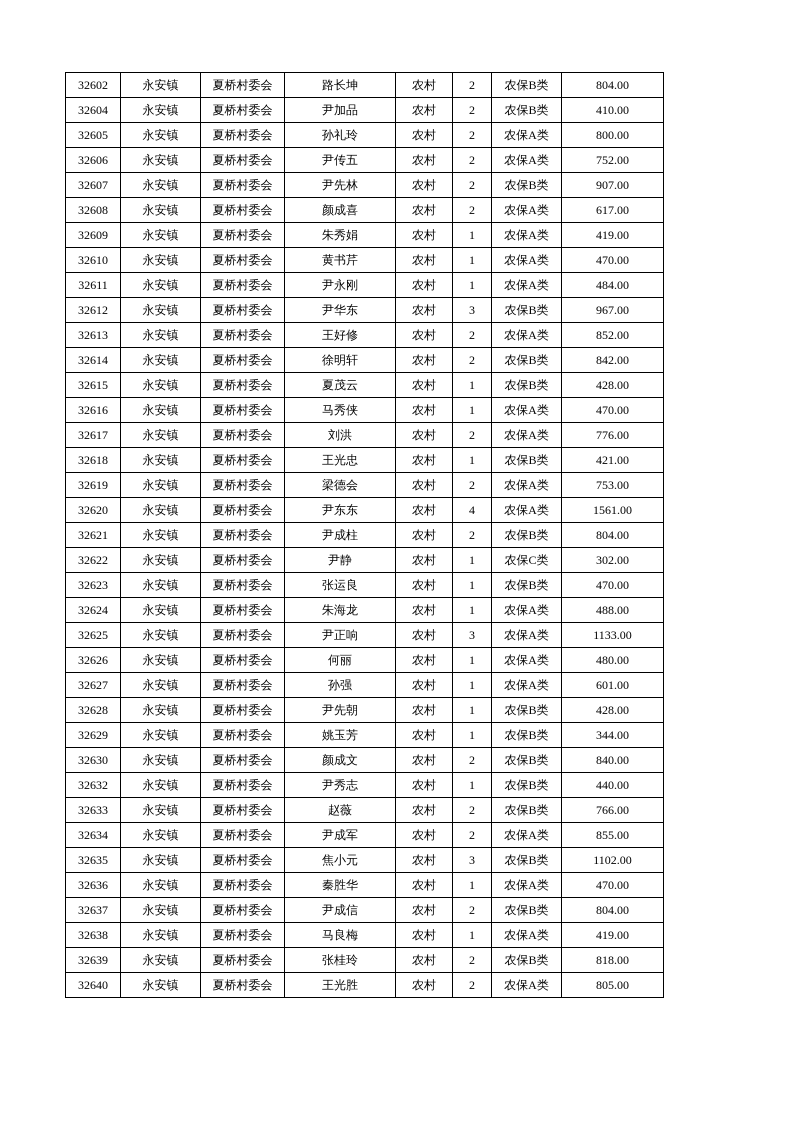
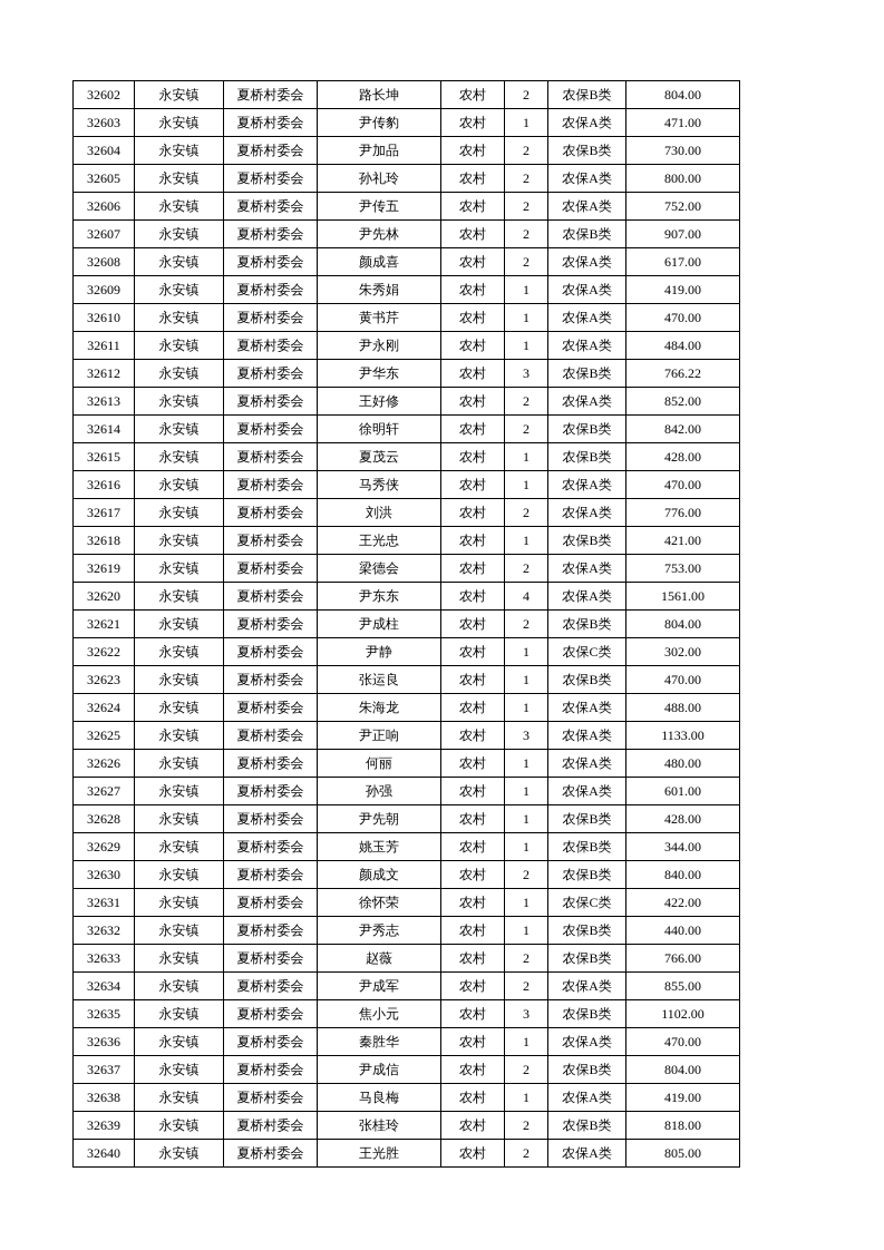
  32602	永安镇	夏桥村委会	路长坤	农村	2	农保B类	804.00
+ 32603	永安镇	夏桥村委会	尹传豹	农村	1	农保A类	471.00
- 32604	永安镇	夏桥村委会	尹加品	农村	2	农保B类	410.00
+ 32604	永安镇	夏桥村委会	尹加品	农村	2	农保B类	730.00
  32605	永安镇	夏桥村委会	孙礼玲	农村	2	农保A类	800.00
  32606	永安镇	夏桥村委会	尹传五	农村	2	农保A类	752.00
  32607	永安镇	夏桥村委会	尹先林	农村	2	农保B类	907.00
  32608	永安镇	夏桥村委会	颜成喜	农村	2	农保A类	617.00
  32609	永安镇	夏桥村委会	朱秀娟	农村	1	农保A类	419.00
  32610	永安镇	夏桥村委会	黄书芹	农村	1	农保A类	470.00
  32611	永安镇	夏桥村委会	尹永刚	农村	1	农保A类	484.00
- 32612	永安镇	夏桥村委会	尹华东	农村	3	农保B类	967.00
+ 32612	永安镇	夏桥村委会	尹华东	农村	3	农保B类	766.22
  32613	永安镇	夏桥村委会	王好修	农村	2	农保A类	852.00
  32614	永安镇	夏桥村委会	徐明轩	农村	2	农保B类	842.00
  32615	永安镇	夏桥村委会	夏茂云	农村	1	农保B类	428.00
  32616	永安镇	夏桥村委会	马秀侠	农村	1	农保A类	470.00
  32617	永安镇	夏桥村委会	刘洪	农村	2	农保A类	776.00
  32618	永安镇	夏桥村委会	王光忠	农村	1	农保B类	421.00
  32619	永安镇	夏桥村委会	梁德会	农村	2	农保A类	753.00
  32620	永安镇	夏桥村委会	尹东东	农村	4	农保A类	1561.00
  32621	永安镇	夏桥村委会	尹成柱	农村	2	农保B类	804.00
  32622	永安镇	夏桥村委会	尹静	农村	1	农保C类	302.00
  32623	永安镇	夏桥村委会	张运良	农村	1	农保B类	470.00
  32624	永安镇	夏桥村委会	朱海龙	农村	1	农保A类	488.00
  32625	永安镇	夏桥村委会	尹正响	农村	3	农保A类	1133.00
  32626	永安镇	夏桥村委会	何丽	农村	1	农保A类	480.00
  32627	永安镇	夏桥村委会	孙强	农村	1	农保A类	601.00
  32628	永安镇	夏桥村委会	尹先朝	农村	1	农保B类	428.00
  32629	永安镇	夏桥村委会	姚玉芳	农村	1	农保B类	344.00
  32630	永安镇	夏桥村委会	颜成文	农村	2	农保B类	840.00
+ 32631	永安镇	夏桥村委会	徐怀荣	农村	1	农保C类	422.00
  32632	永安镇	夏桥村委会	尹秀志	农村	1	农保B类	440.00
  32633	永安镇	夏桥村委会	赵薇	农村	2	农保B类	766.00
  32634	永安镇	夏桥村委会	尹成军	农村	2	农保A类	855.00
  32635	永安镇	夏桥村委会	焦小元	农村	3	农保B类	1102.00
  32636	永安镇	夏桥村委会	秦胜华	农村	1	农保A类	470.00
  32637	永安镇	夏桥村委会	尹成信	农村	2	农保B类	804.00
  32638	永安镇	夏桥村委会	马良梅	农村	1	农保A类	419.00
  32639	永安镇	夏桥村委会	张桂玲	农村	2	农保B类	818.00
  32640	永安镇	夏桥村委会	王光胜	农村	2	农保A类	805.00
